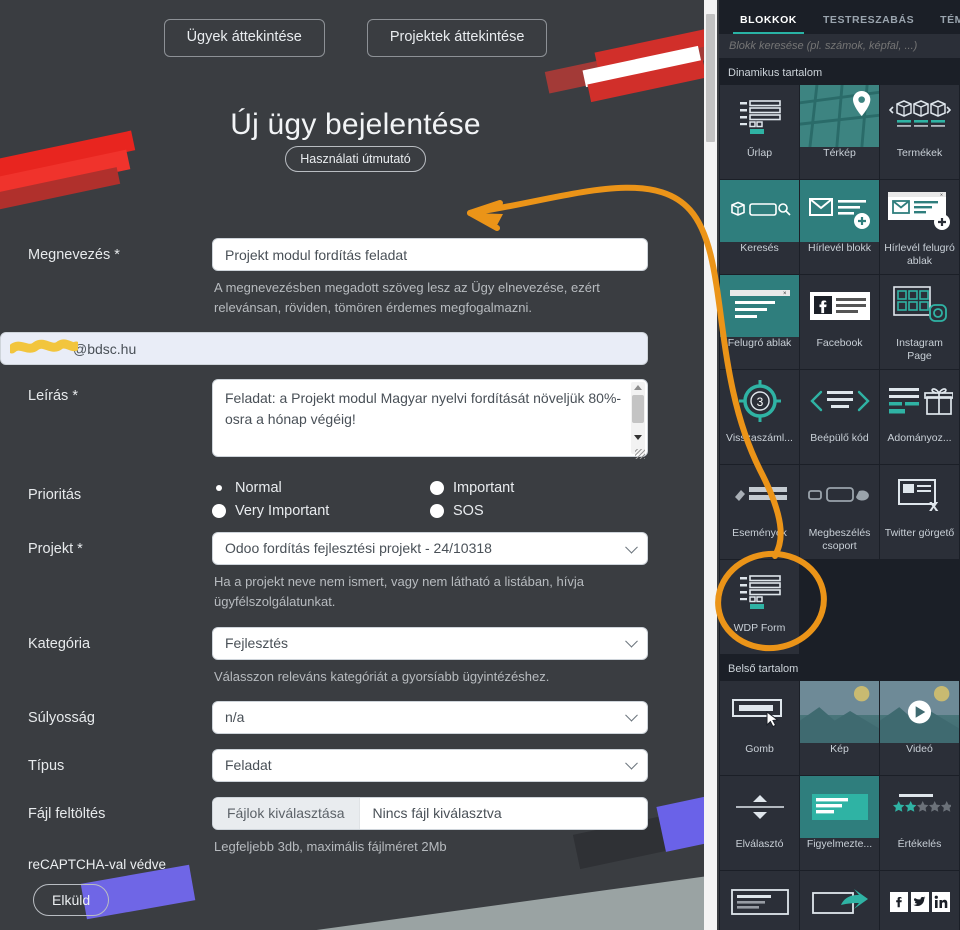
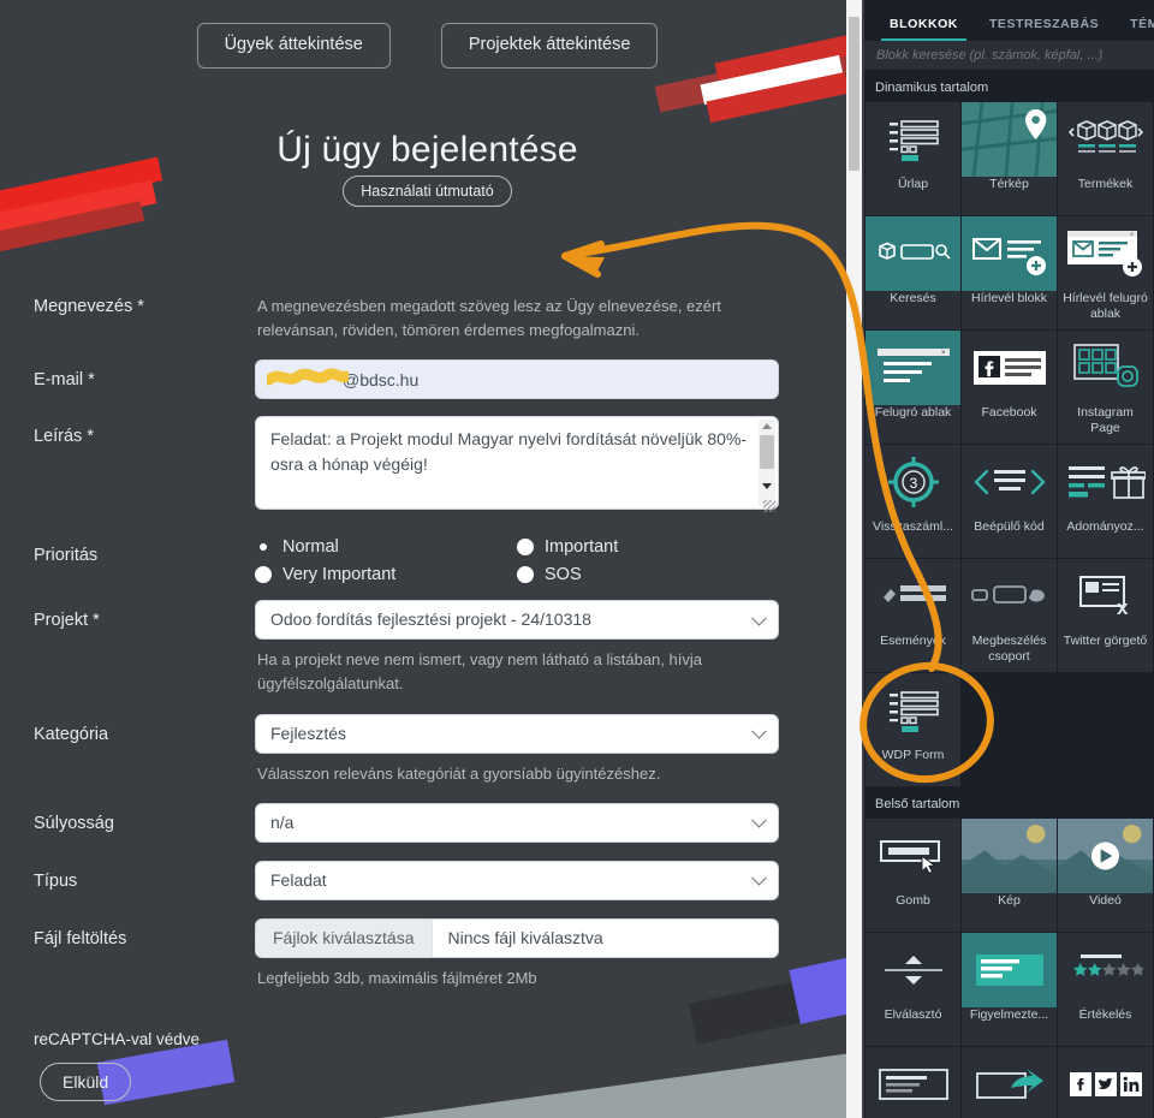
  Ügyek áttekintése
  Projektek áttekintése
  Új ügy bejelentése
  Használati útmutató
  Megnevezés *
- Projekt modul fordítás feladat
  A megnevezésben megadott szöveg lesz az Ügy elnevezése, ezért relevánsan, röviden, tömören érdemes megfogalmazni.
+ E-mail *
  @bdsc.hu
  Leírás *
  Prioritás
  Normal
  Important
  Very Important
  SOS
  Projekt *
  Odoo fordítás fejlesztési projekt - 24/10318
  Ha a projekt neve nem ismert, vagy nem látható a listában, hívja ügyfélszolgálatunkat.
  Kategória
  Fejlesztés
  Válasszon releváns kategóriát a gyorsíabb ügyintézéshez.
  Súlyosság
  n/a
  Típus
  Feladat
  Fájl feltöltés
  Fájlok kiválasztása
  Nincs fájl kiválasztva
  Legfeljebb 3db, maximális fájlméret 2Mb
  reCAPTCHA-val védve
  Elküld
  BLOKKOK
  TESTRESZABÁS
  TÉM
  Blokk keresése (pl. számok, képfal, ...)
  Dinamikus tartalom
  Űrlap
  Térkép
  Termékek
  Keresés
  Hírlevél blokk
  Hírlevél felugró ablak
  Felugró ablak
  Facebook
  Instagram Page
  3
  Vissaszáml...
  Beépülő kód
  Adományoz...
  Eseményk
  Megbeszélés csoport
  x
  Twitter görgető
  WDP Form
  Belső tartalom
  Gomb
  Kép
  Videó
  Elválasztó
  Figyelmezte...
  Értékelés
